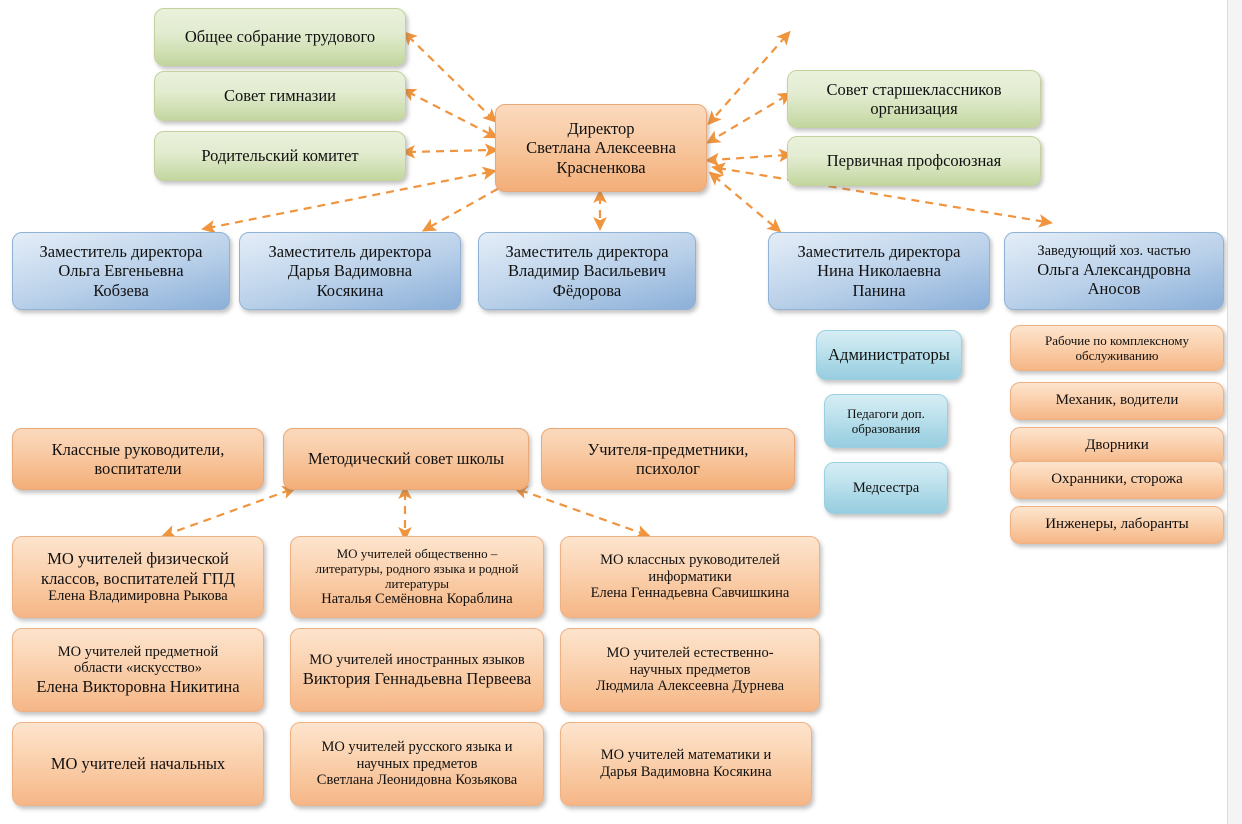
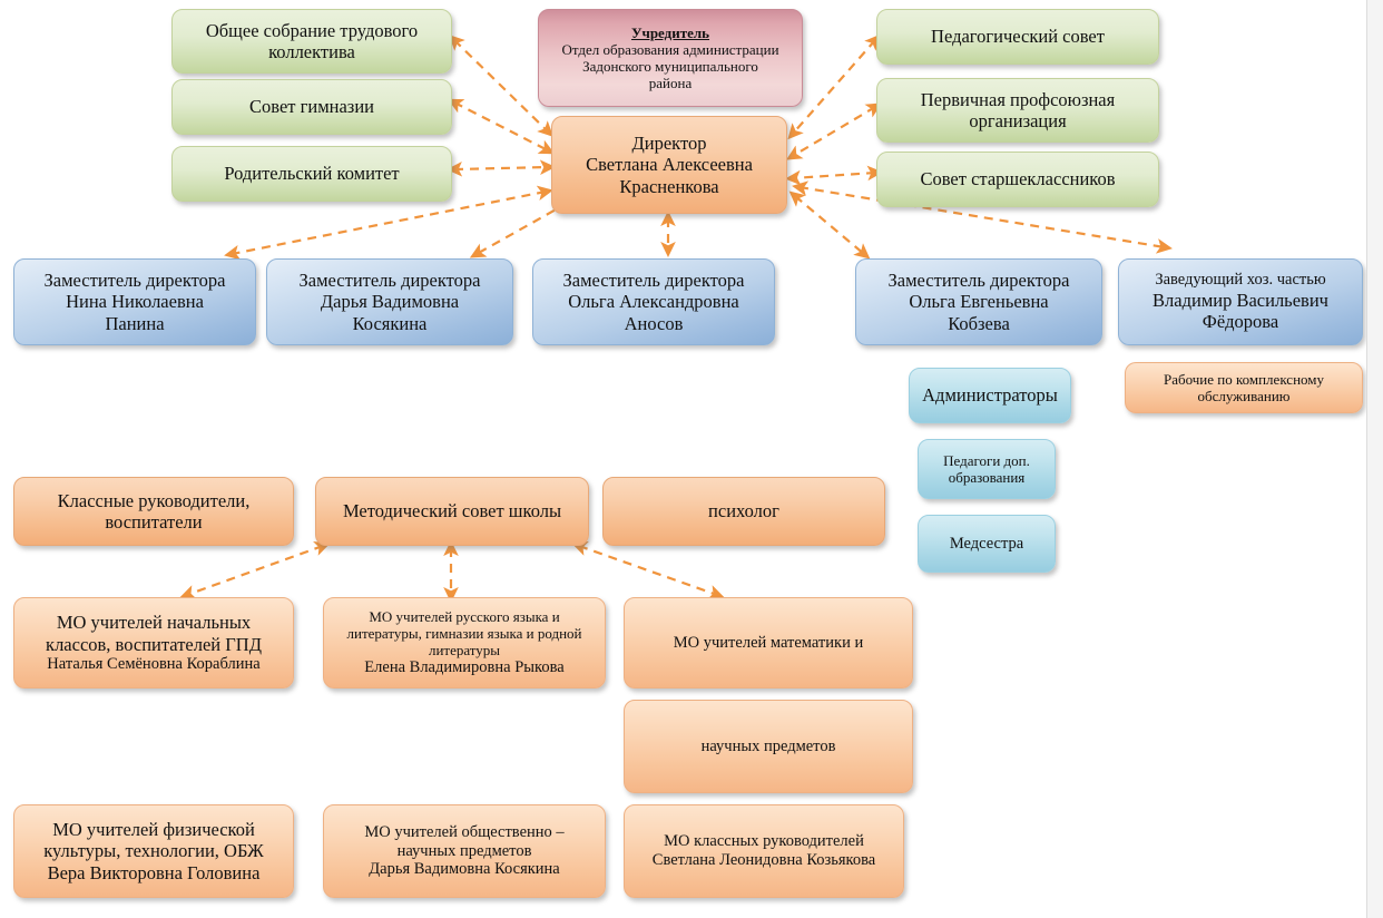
  Общее собрание трудового
+ коллектива
  Совет гимназии
  Родительский комитет
+ Учредитель
+ Отдел образования администрации
+ Задонского муниципального
+ района
  Директор
  Светлана Алексеевна
  Красненкова
+ Педагогический совет
- Совет старшеклассников
+ Первичная профсоюзная
  организация
- Первичная профсоюзная
+ Совет старшеклассников
  Заместитель директора
- Ольга Евгеньевна
+ Нина Николаевна
- Кобзева
+ Панина
  Заместитель директора
  Дарья Вадимовна
  Косякина
  Заместитель директора
- Владимир Васильевич
+ Ольга Александровна
- Фёдорова
+ Аносов
  Заместитель директора
- Нина Николаевна
+ Ольга Евгеньевна
- Панина
+ Кобзева
  Заведующий хоз. частью
- Ольга Александровна
+ Владимир Васильевич
- Аносов
+ Фёдорова
  Администраторы
  Педагоги доп.
  образования
  Медсестра
  Рабочие по комплексному
  обслуживанию
- Механик, водители
- Дворники
- Охранники, сторожа
- Инженеры, лаборанты
  Классные руководители,
  воспитатели
  Методический совет школы
- Учителя-предметники,
  психолог
- МО учителей физической
+ МО учителей начальных
  классов, воспитателей ГПД
- Елена Владимировна Рыкова
+ Наталья Семёновна Кораблина
- МО учителей общественно –
+ МО учителей русского языка и
- литературы, родного языка и родной
+ литературы, гимназии языка и родной
  литературы
- Наталья Семёновна Кораблина
+ Елена Владимировна Рыкова
- МО классных руководителей
+ МО учителей математики и
- информатики
- Елена Геннадьевна Савчишкина
- МО учителей предметной
- области «искусство»
- Елена Викторовна Никитина
- МО учителей иностранных языков
- Виктория Геннадьевна Первеева
- МО учителей естественно-
  научных предметов
- Людмила Алексеевна Дурнева
- МО учителей начальных
+ МО учителей физической
+ культуры, технологии, ОБЖ
+ Вера Викторовна Головина
- МО учителей русского языка и
+ МО учителей общественно –
  научных предметов
- Светлана Леонидовна Козьякова
+ Дарья Вадимовна Косякина
- МО учителей математики и
+ МО классных руководителей
- Дарья Вадимовна Косякина
+ Светлана Леонидовна Козьякова
